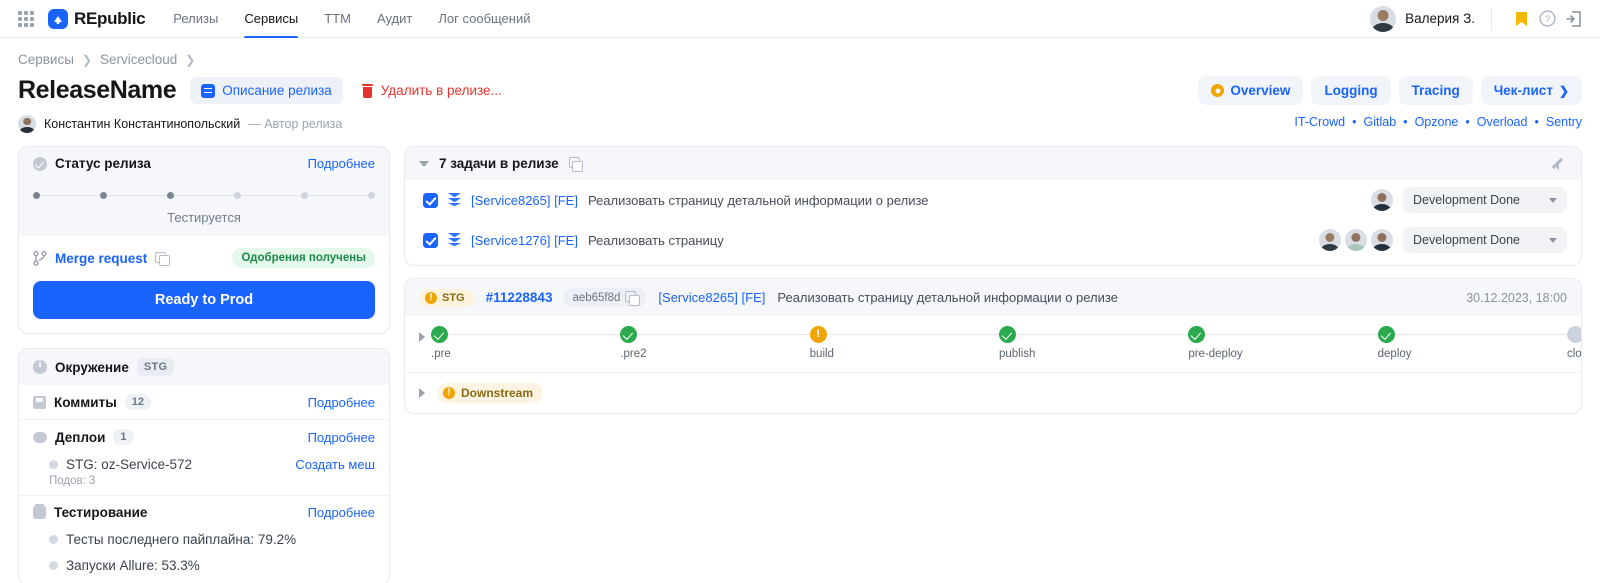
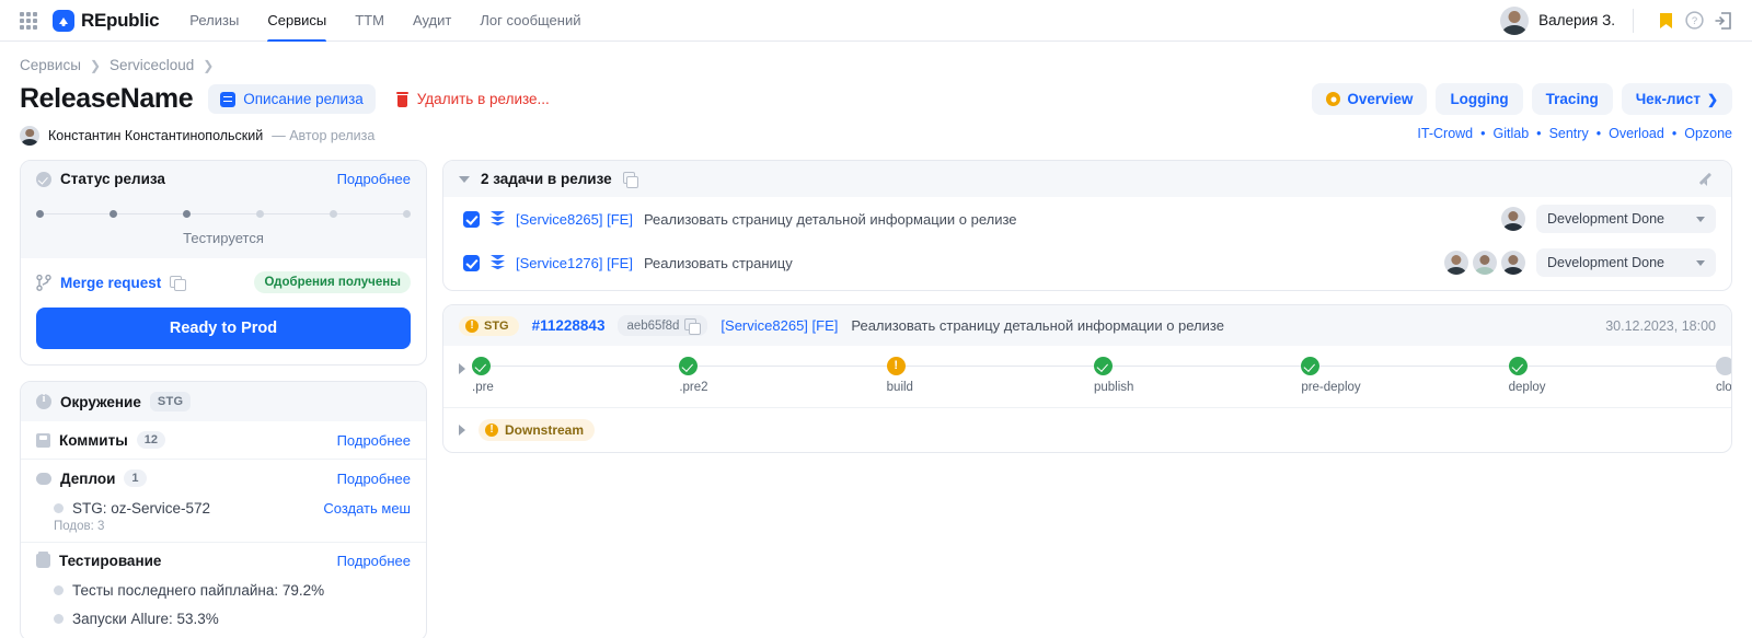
  REpublic
  Релизы
  Сервисы
  TTM
  Аудит
  Лог сообщений
  Валерия З.
  ?
  Сервисы
  ❯
  Servicecloud
  ❯
  ReleaseName
  Описание релиза
  Удалить в релизе...
  Константин Константинопольский
  — Автор релиза
  Overview
  Logging
  Tracing
  Чек-лист
  ❯
  IT-Crowd
  •
  Gitlab
  •
- Opzone
+ Sentry
  •
  Overload
  •
- Sentry
+ Opzone
  Статус релиза
  Подробнее
  Тестируется
  Merge request
  Одобрения получены
  Ready to Prod
  Окружение
  STG
  Коммиты
  12
  Подробнее
  Деплои
  1
  Подробнее
  STG: oz-Service-572
  Создать меш
  Подов: 3
  Тестирование
  Подробнее
  Тесты последнего пайплайна: 79.2%
  Запуски Allure: 53.3%
- 7 задачи в релизе
+ 2 задачи в релизе
  [Service8265] [FE]
  Реализовать страницу детальной информации о релизе
  Development Done
  [Service1276] [FE]
  Реализовать страницу
  Development Done
  STG
  #11228843
  aeb65f8d
  [Service8265] [FE]
  Реализовать страницу детальной информации о релизе
  30.12.2023, 18:00
  .pre
  .pre2
  build
  publish
  pre-deploy
  deploy
  Downstream
